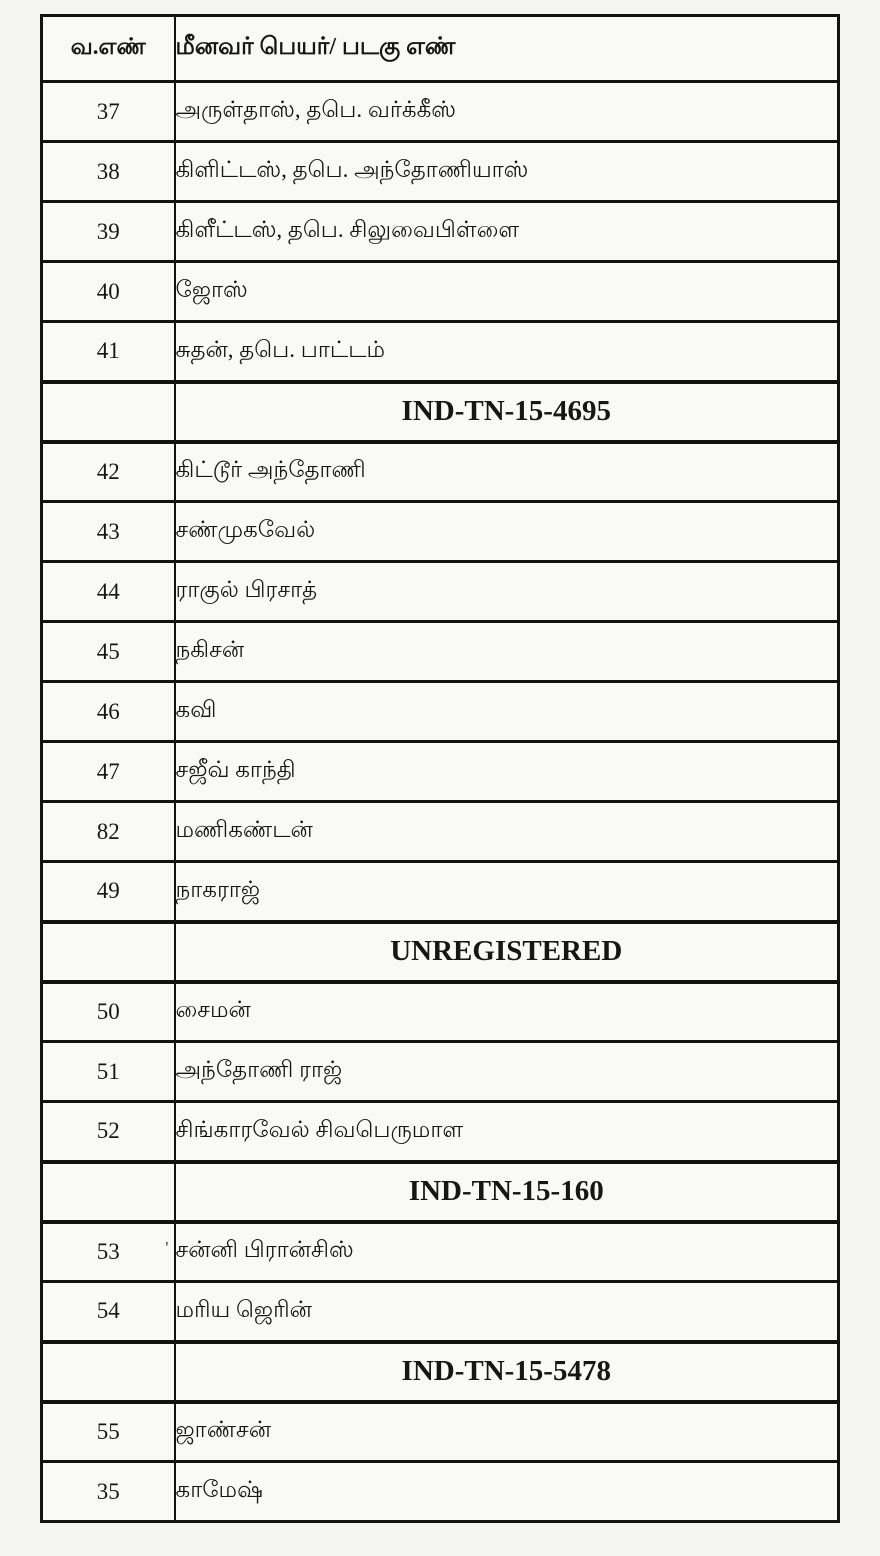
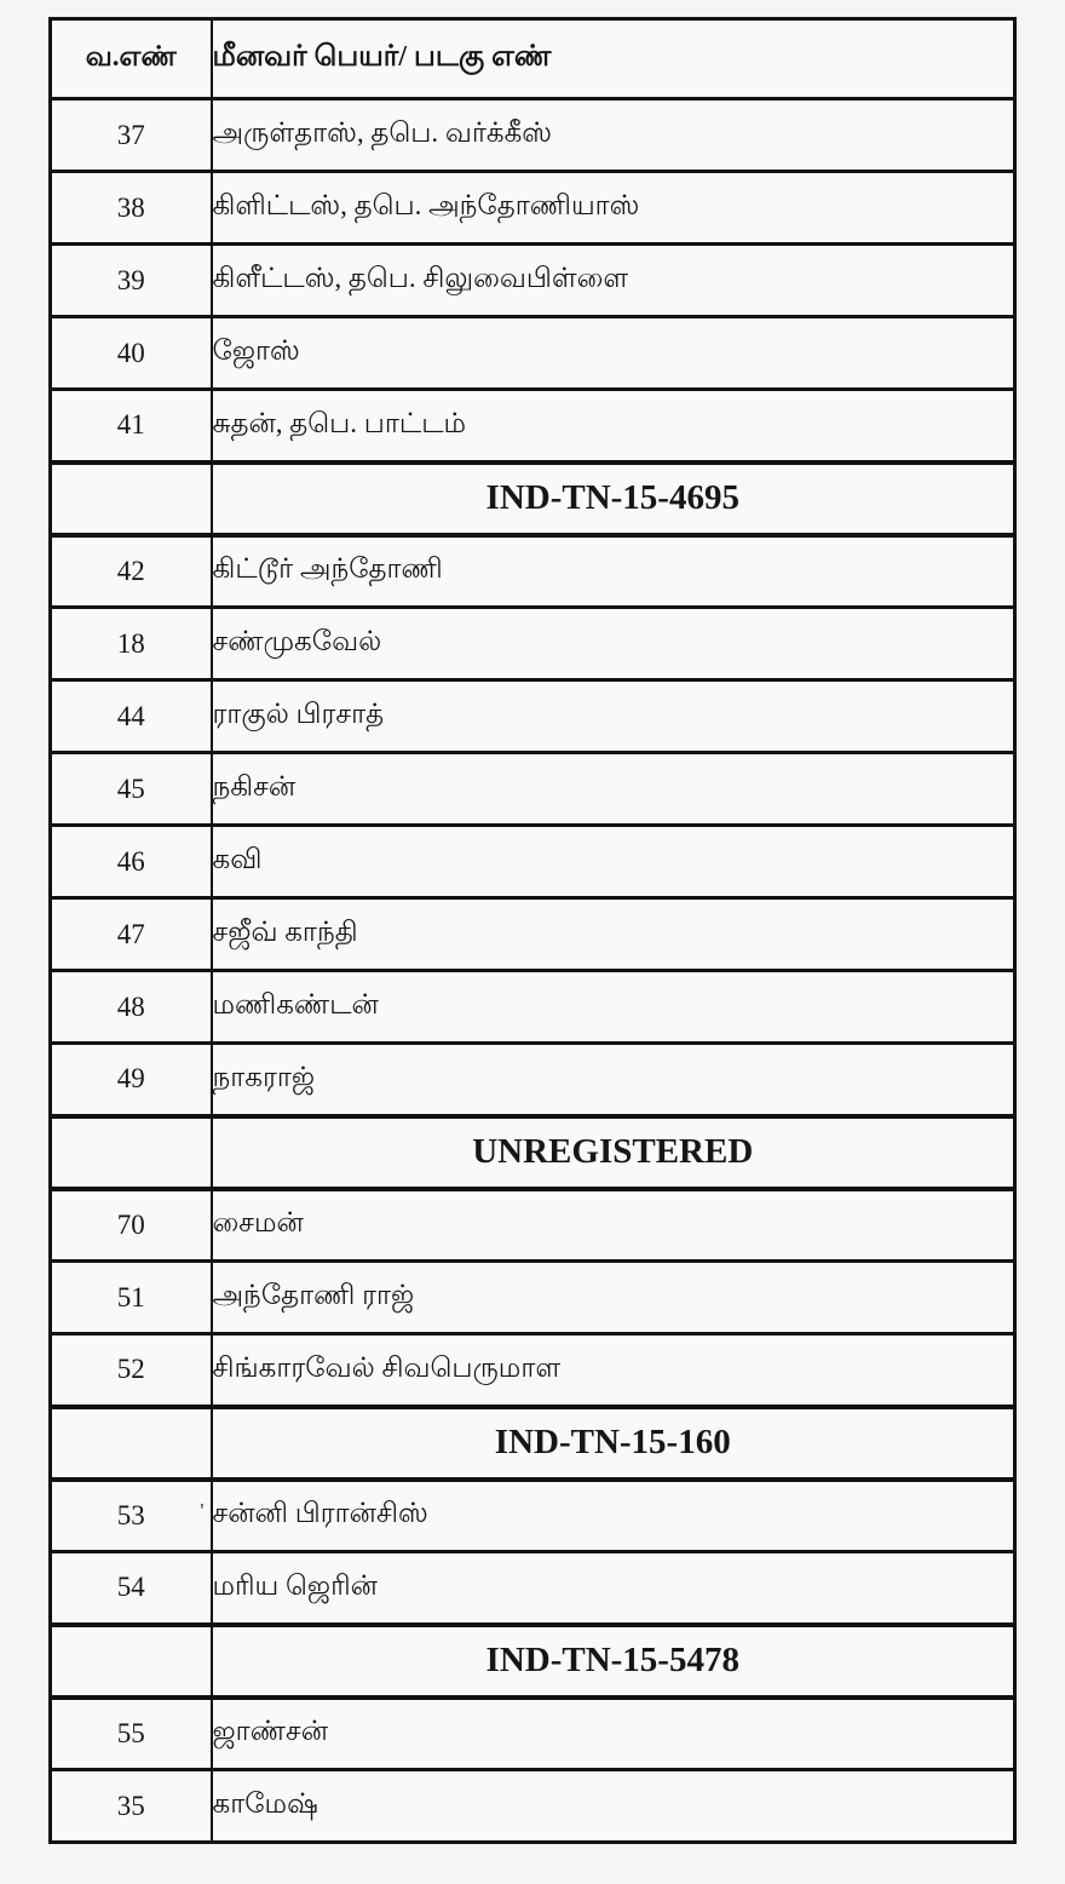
  வ.எண்	மீனவர் பெயர்/ படகு எண்
  37	அருள்தாஸ், தபெ. வர்க்கீஸ்
  38	கிளிட்டஸ், தபெ. அந்தோணியாஸ்
  39	கிளீட்டஸ், தபெ. சிலுவைபிள்ளை
  40	ஜோஸ்
  41	சுதன், தபெ. பாட்டம்
  	IND-TN-15-4695
  42	கிட்டூர் அந்தோணி
- 43	சண்முகவேல்
+ 18	சண்முகவேல்
  44	ராகுல் பிரசாத்
  45	நகிசன்
  46	கவி
  47	சஜீவ் காந்தி
- 82	மணிகண்டன்
+ 48	மணிகண்டன்
  49	நாகராஜ்
  	UNREGISTERED
- 50	சைமன்
+ 70	சைமன்
  51	அந்தோணி ராஜ்
  52	சிங்காரவேல் சிவபெருமாள
  	IND-TN-15-160
  53 '	சன்னி பிரான்சிஸ்
  54	மரிய ஜெரின்
  	IND-TN-15-5478
  55	ஜாண்சன்
  35	காமேஷ்
